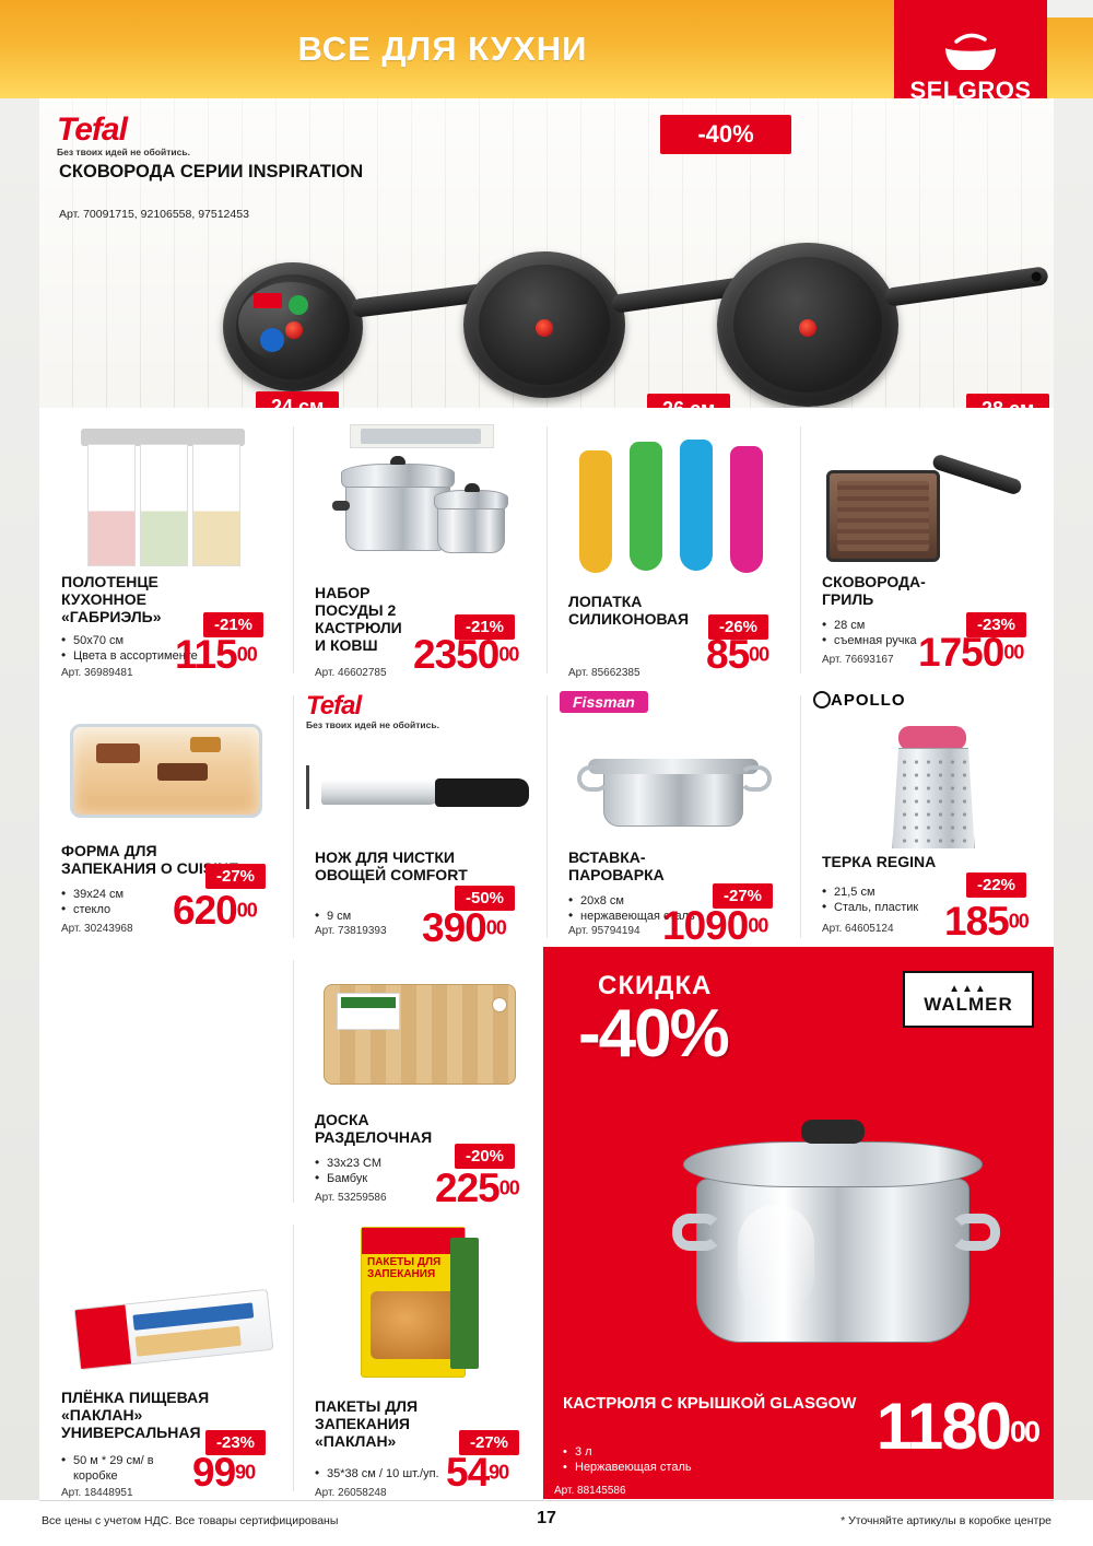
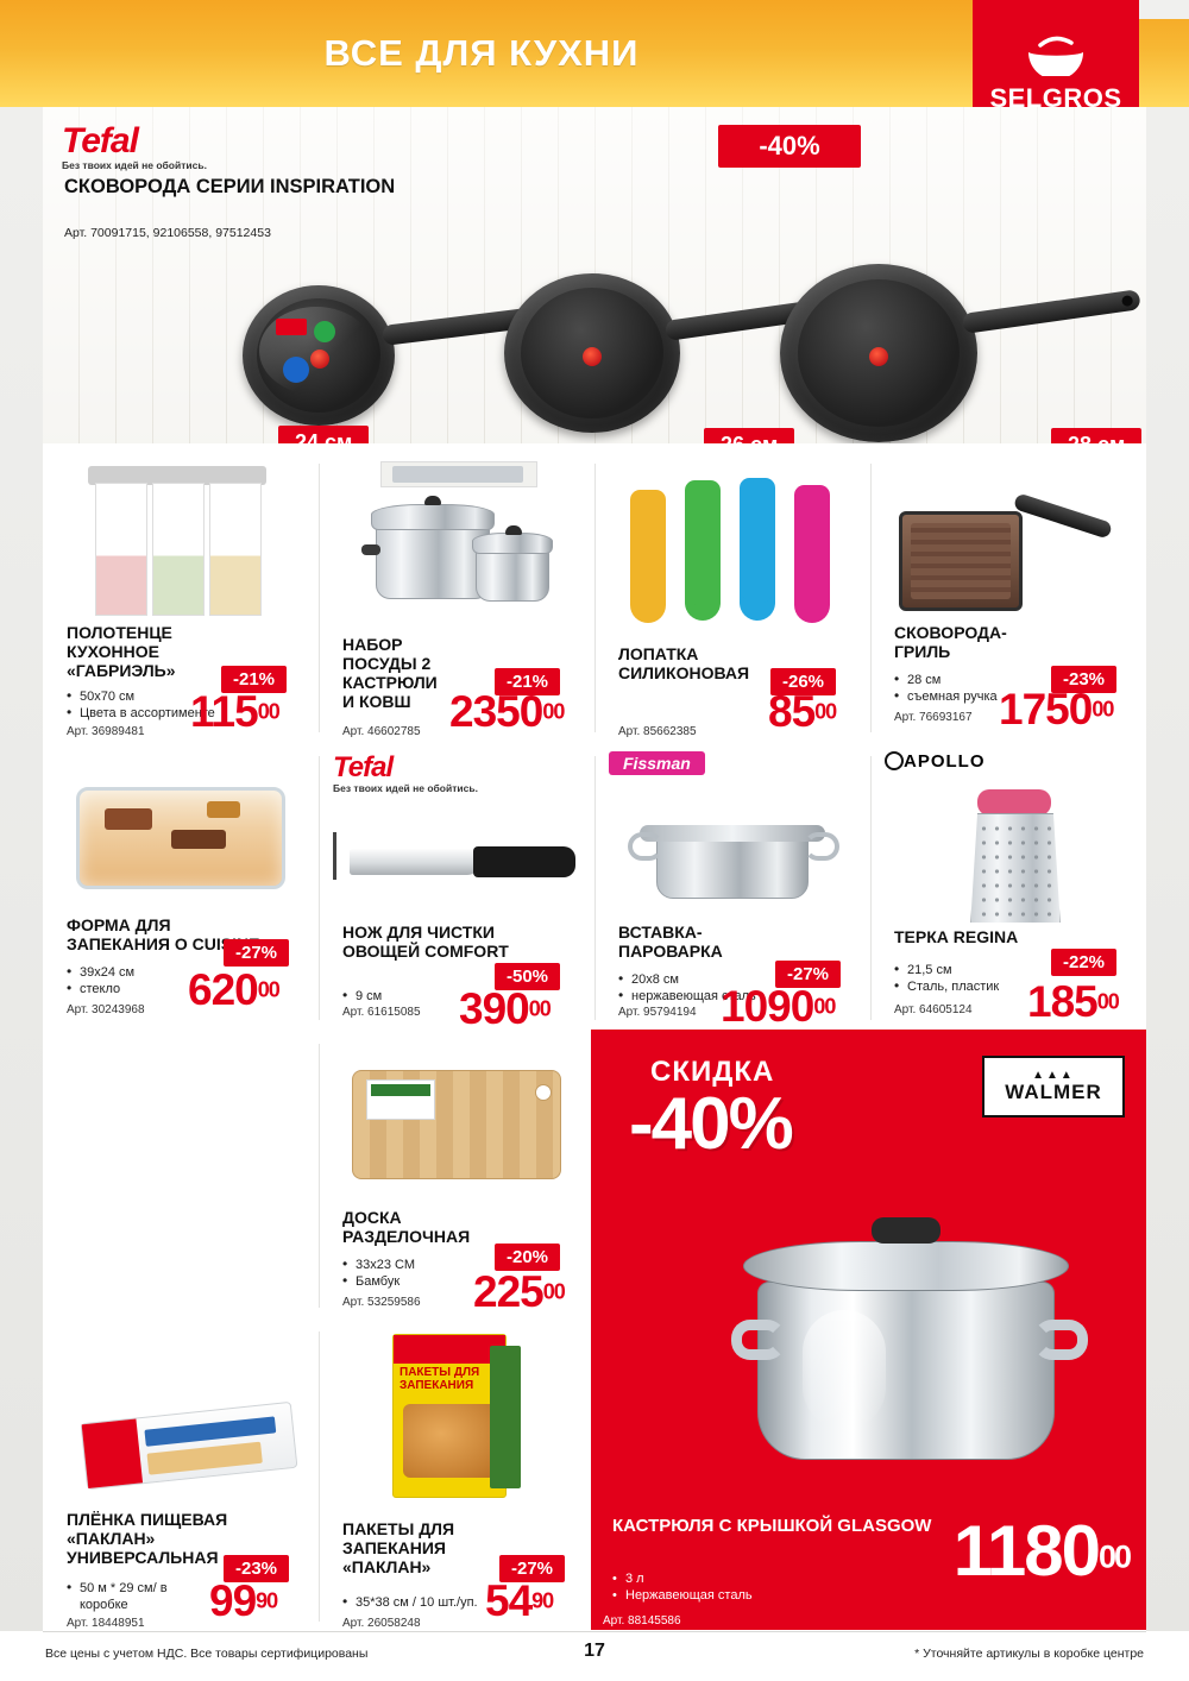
  ВСЕ ДЛЯ КУХНИ
  SELGROS
  Tefal
  Без твоих идей не обойтись.
  СКОВОРОДА СЕРИИ INSPIRATION
  Арт. 70091715, 92106558, 97512453
  -40%
  24 см
  ПОЛОТЕНЦЕ КУХОННОЕ «ГАБРИЭЛЬ»
  50х70 см
  Цвета в ассортименте
  Арт. 36989481
  -21%
  11500
  НАБОР ПОСУДЫ 2 КАСТРЮЛИ И КОВШ
  Арт. 46602785
  -21%
  235000
  ЛОПАТКА СИЛИКОНОВАЯ
  Арт. 85662385
  -26%
  8500
  СКОВОРОДА-ГРИЛЬ
  28 см
  съемная ручка
  Арт. 76693167
  -23%
  175000
  ФОРМА ДЛЯ ЗАПЕКАНИЯ O CUI
  39х24 см
  стекло
  Арт. 30243968
  -27%
  62000
  Tefal
  Без твоих идей не обойтись.
  НОЖ ДЛЯ ЧИСТКИ ОВОЩЕЙ COMFORT
  9 см
- Арт. 73819393
+ Арт. 61615085
  -50%
  39000
  Fissman
  ВСТАВКА-ПАРОВАРКА
  20х8 см
  нержавеющая сталь
  Арт. 95794194
  -27%
  109000
  APOLLO
  ТЕРКА REGINA
  21,5 см
  Сталь, пластик
  Арт. 64605124
  -22%
  18500
  ДОСКА РАЗДЕЛОЧНАЯ
  33х23 СМ
  Бамбук
  Арт. 53259586
  -20%
  22500
  ПЛЁНКА ПИЩЕВАЯ «ПАКЛАН» УНИВЕРСАЛЬНАЯ
  50 м * 29 см/ в коробке
  Арт. 18448951
  -23%
  9990
  ПАКЕТЫ ДЛЯ ЗАПЕКАНИЯ
  ПАКЕТЫ ДЛЯ ЗАПЕКАНИЯ «ПАКЛАН»
  35*38 см / 10 шт./уп.
  Арт. 26058248
  -27%
  5490
  СКИДКА
  -40%
  ▲▲▲
  WALMER
  КАСТРЮЛЯ С КРЫШКОЙ GLASGOW
  3 л
  Нержавеющая сталь
  Арт. 88145586
  118000
  Все цены с учетом НДС. Все товары сертифицированы
  17
  * Уточняйте артикулы в коробке центре
